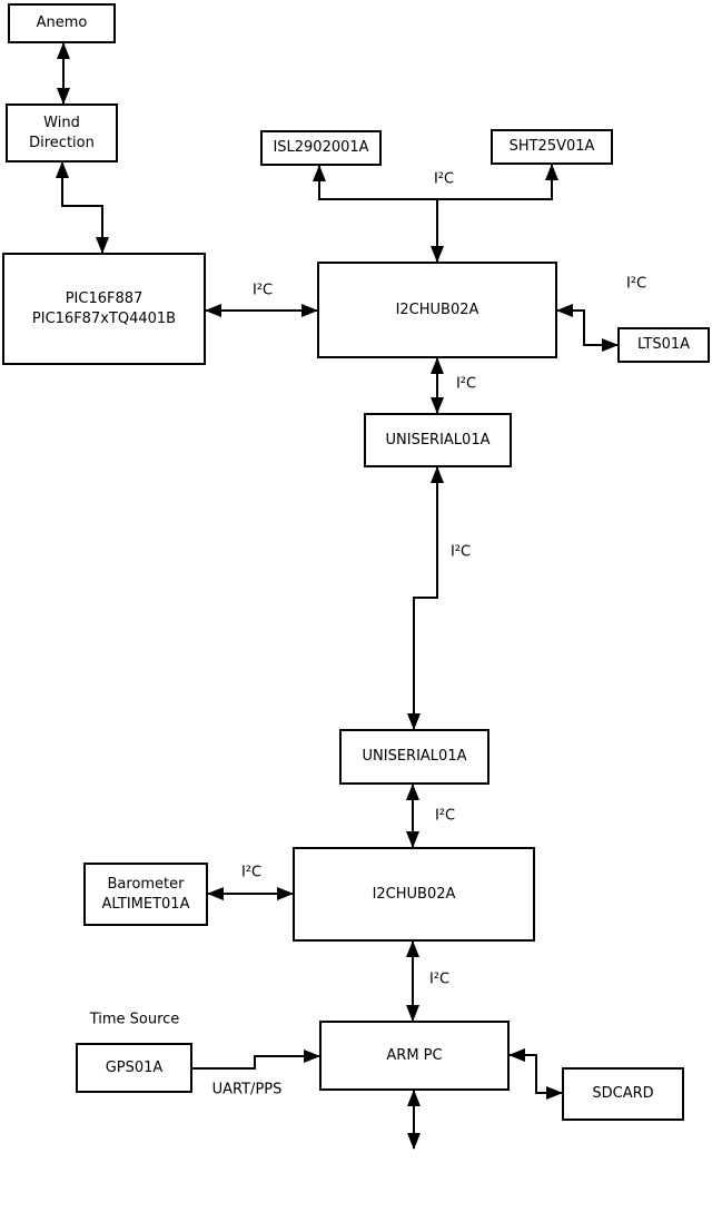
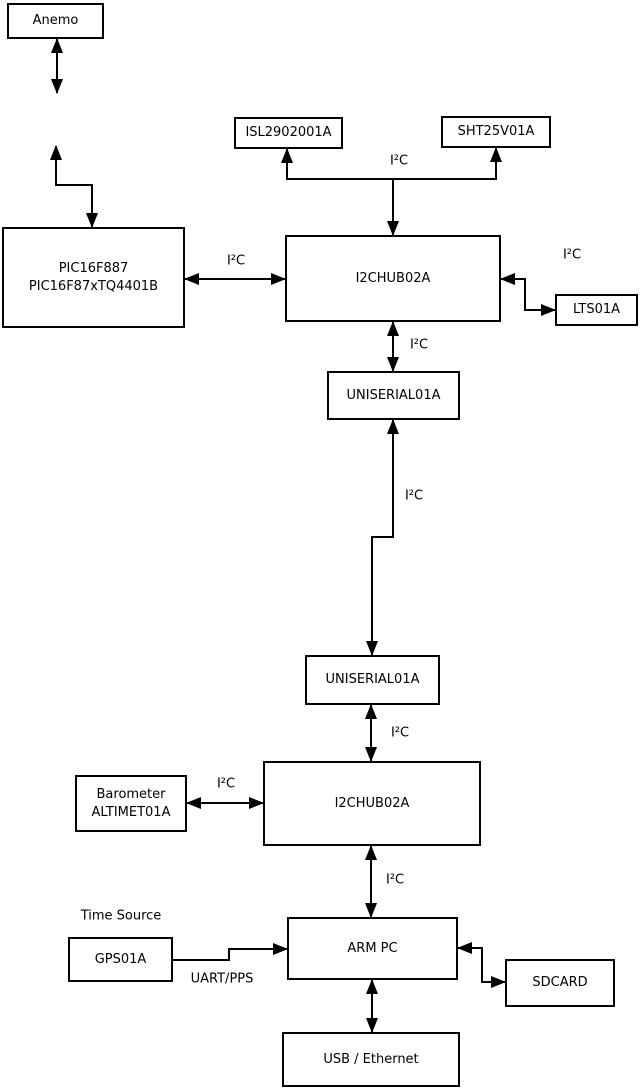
  Anemo
- Wind
- Direction
  PIC16F887
  PIC16F87xTQ4401B
  ISL2902001A
  SHT25V01A
  I2CHUB02A
  LTS01A
  UNISERIAL01A
  UNISERIAL01A
  I2CHUB02A
  Barometer
  ALTIMET01A
  GPS01A
  ARM PC
  SDCARD
+ USB / Ethernet
  I²C
  I²C
  I²C
  I²C
  I²C
  I²C
  I²C
  I²C
  UART/PPS
  Time Source
